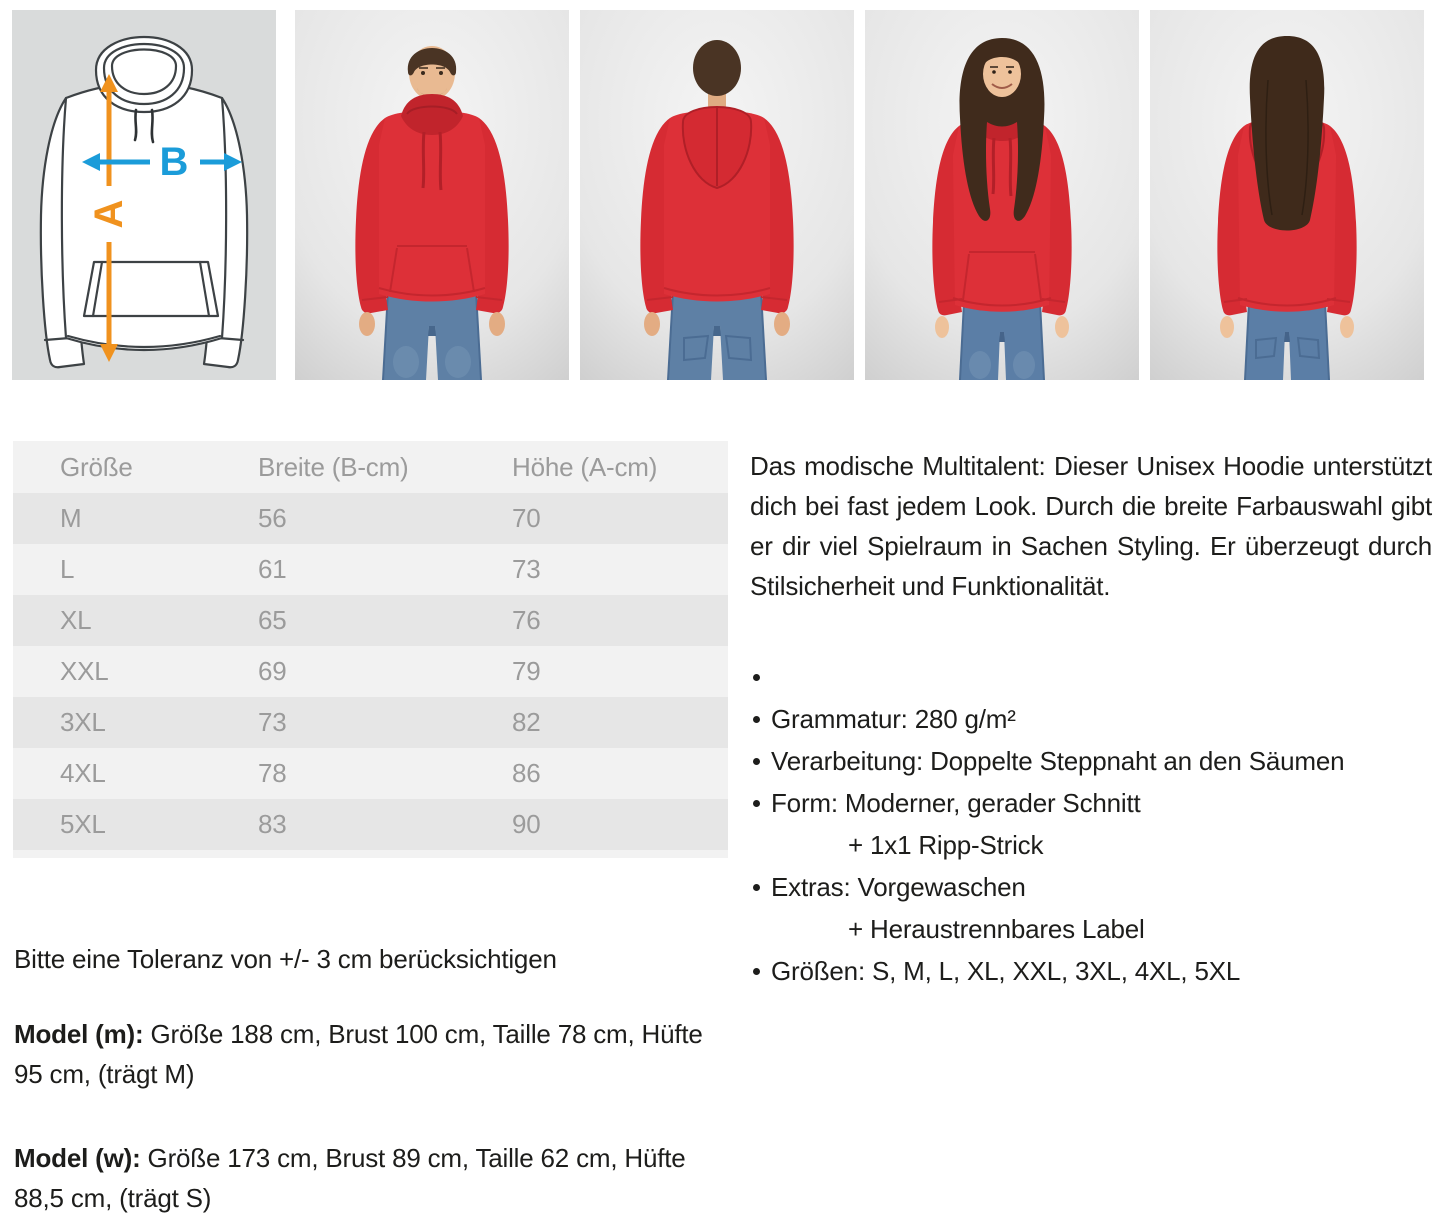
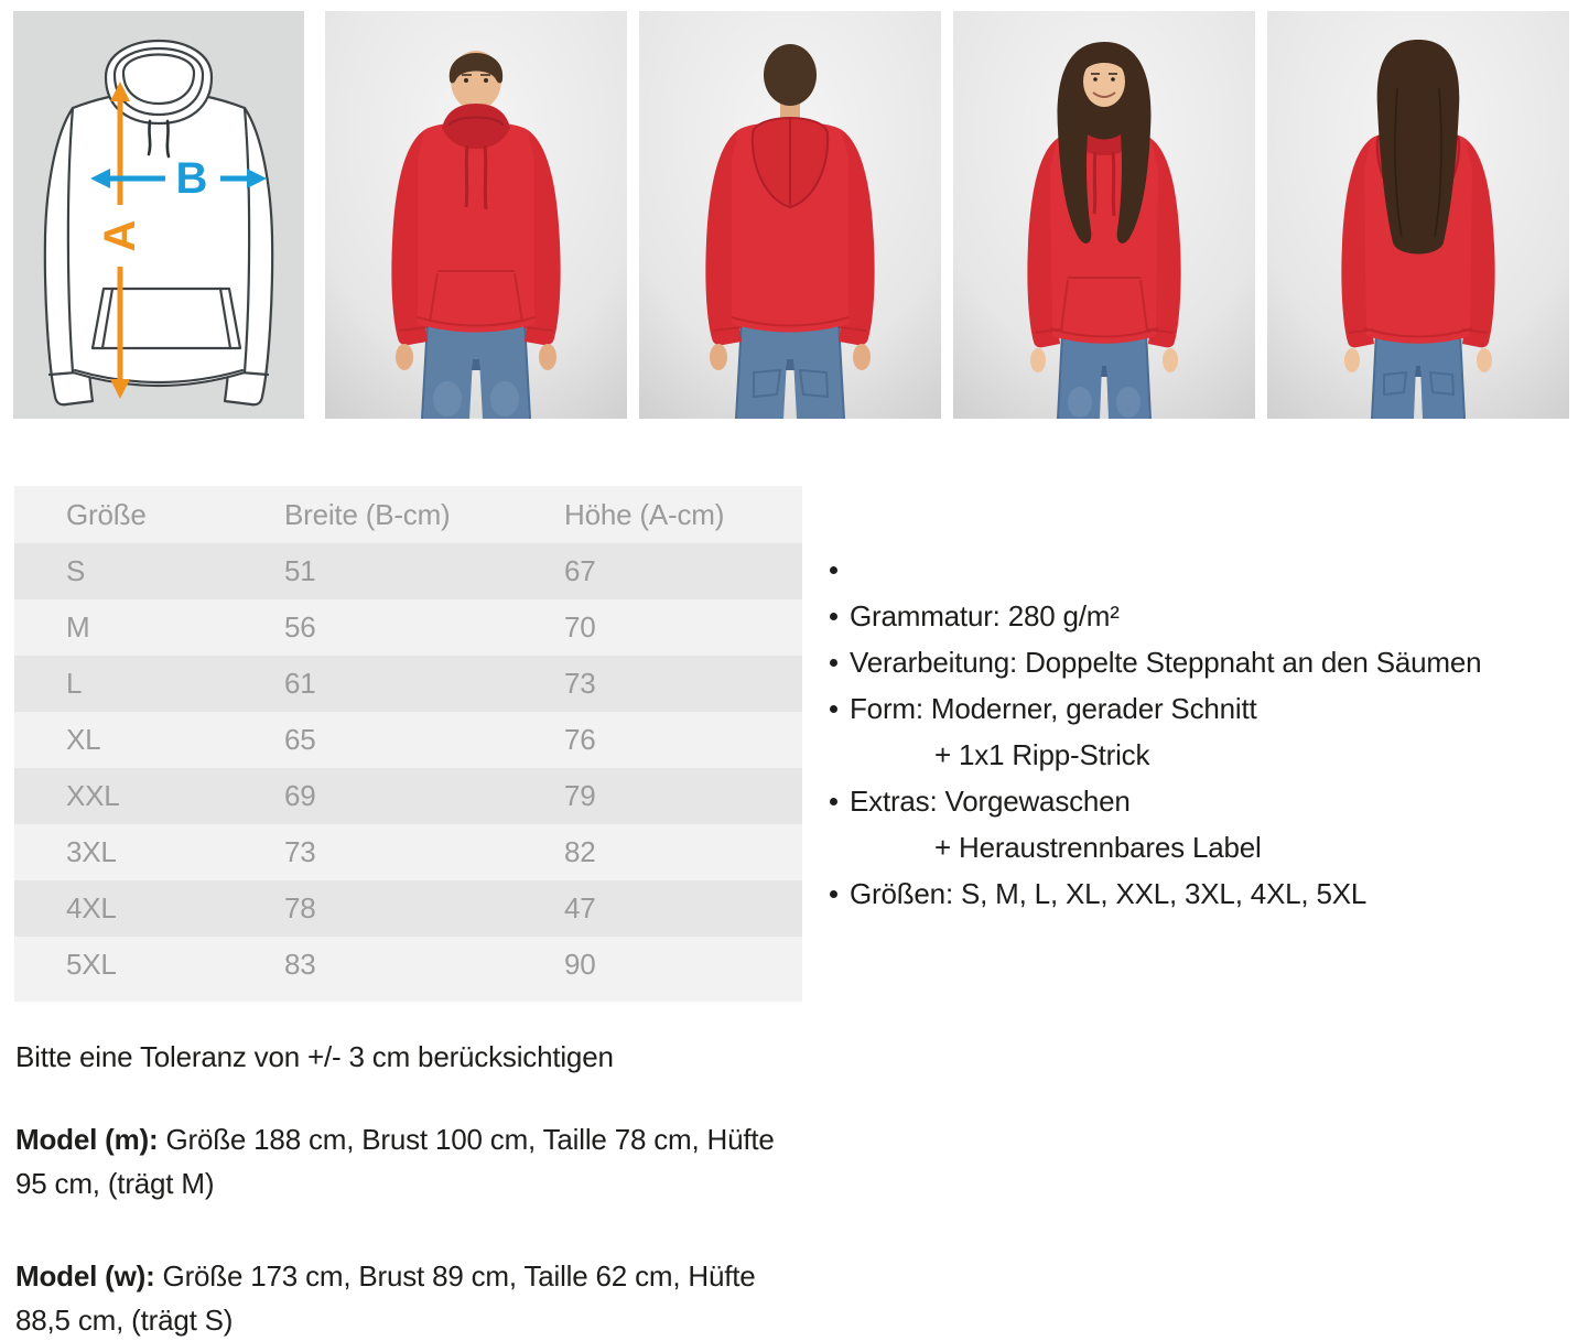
  B
  Größe	Breite (B-cm)	Höhe (A-cm)
+ S	51	67
  M	56	70
  L	61	73
  XL	65	76
  XXL	69	79
  3XL	73	82
- 4XL	78	86
+ 4XL	78	47
  5XL	83	90
  Bitte eine Toleranz von +/- 3 cm berücksichtigen
  Model (m): Größe 188 cm, Brust 100 cm, Taille 78 cm, Hüfte 95 cm, (trägt M)
  Model (w): Größe 173 cm, Brust 89 cm, Taille 62 cm, Hüfte 88,5 cm, (trägt S)
- Das modische Multitalent: Dieser Unisex Hoodie unterstützt dich bei fast jedem Look. Durch die breite Farbauswahl gibt er dir viel Spielraum in Sachen Styling. Er überzeugt durch Stilsicherheit und Funktionalität.
  Grammatur: 280 g/m²
  Verarbeitung: Doppelte Steppnaht an den Säumen
  Form: Moderner, gerader Schnitt
  + 1x1 Ripp-Strick
  Extras: Vorgewaschen
  + Heraustrennbares Label
  Größen: S, M, L, XL, XXL, 3XL, 4XL, 5XL
